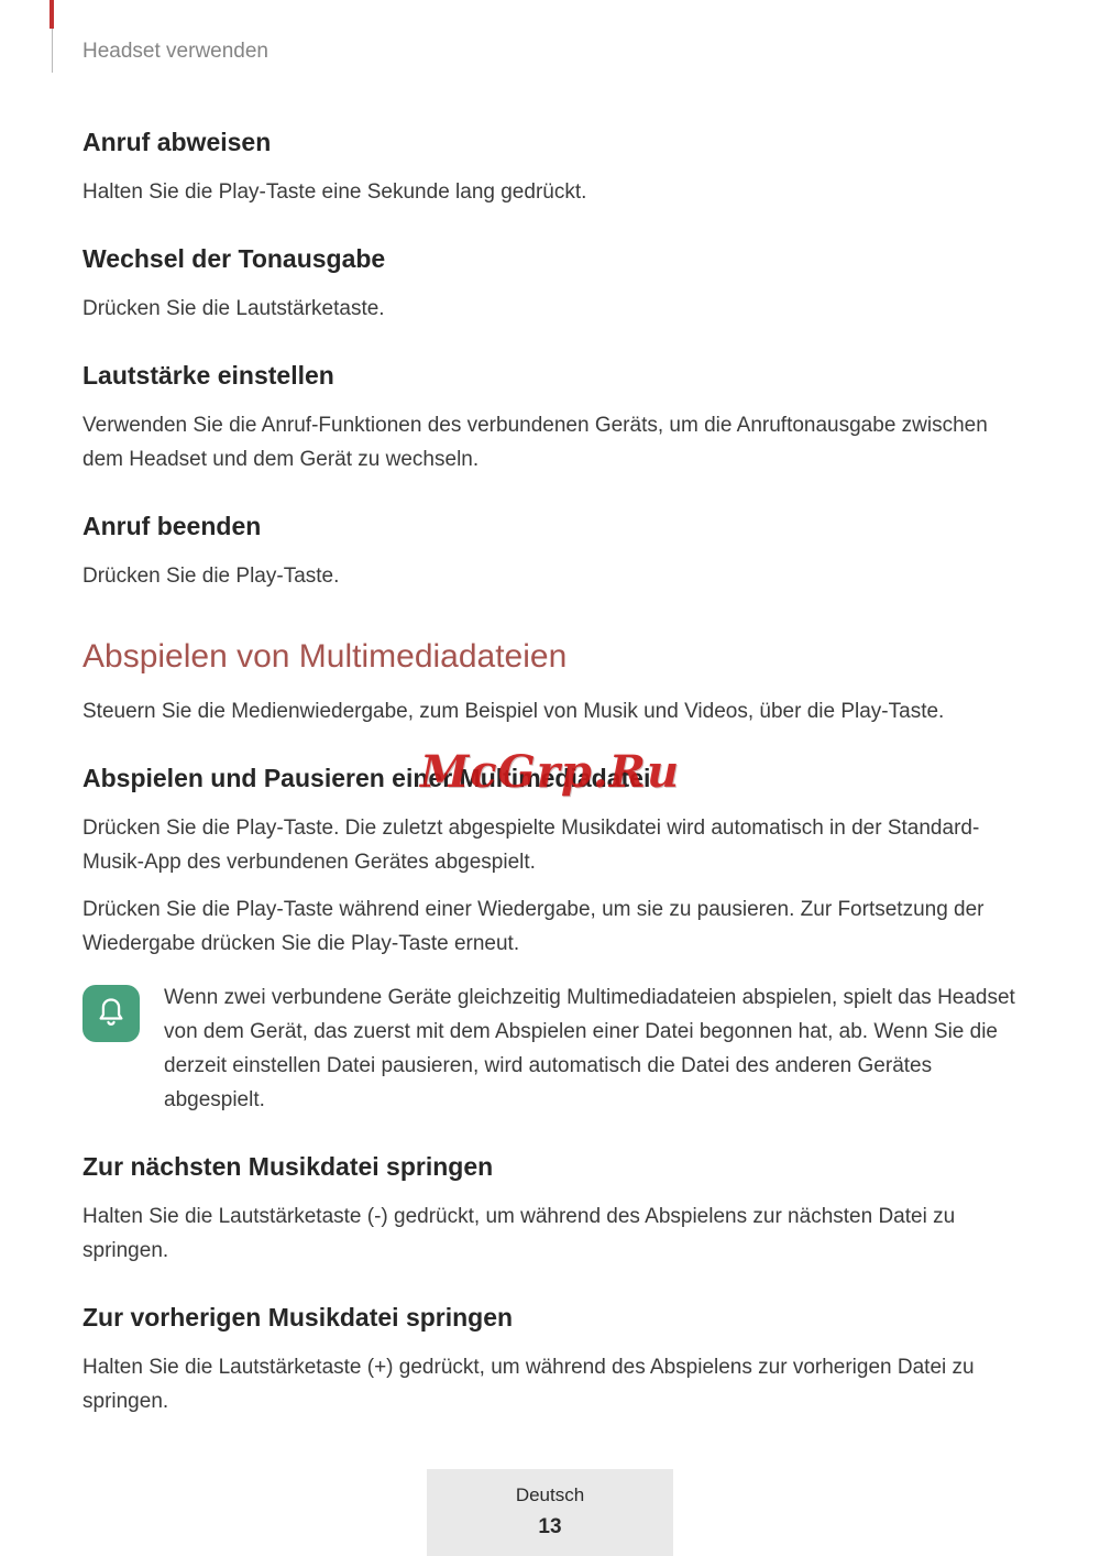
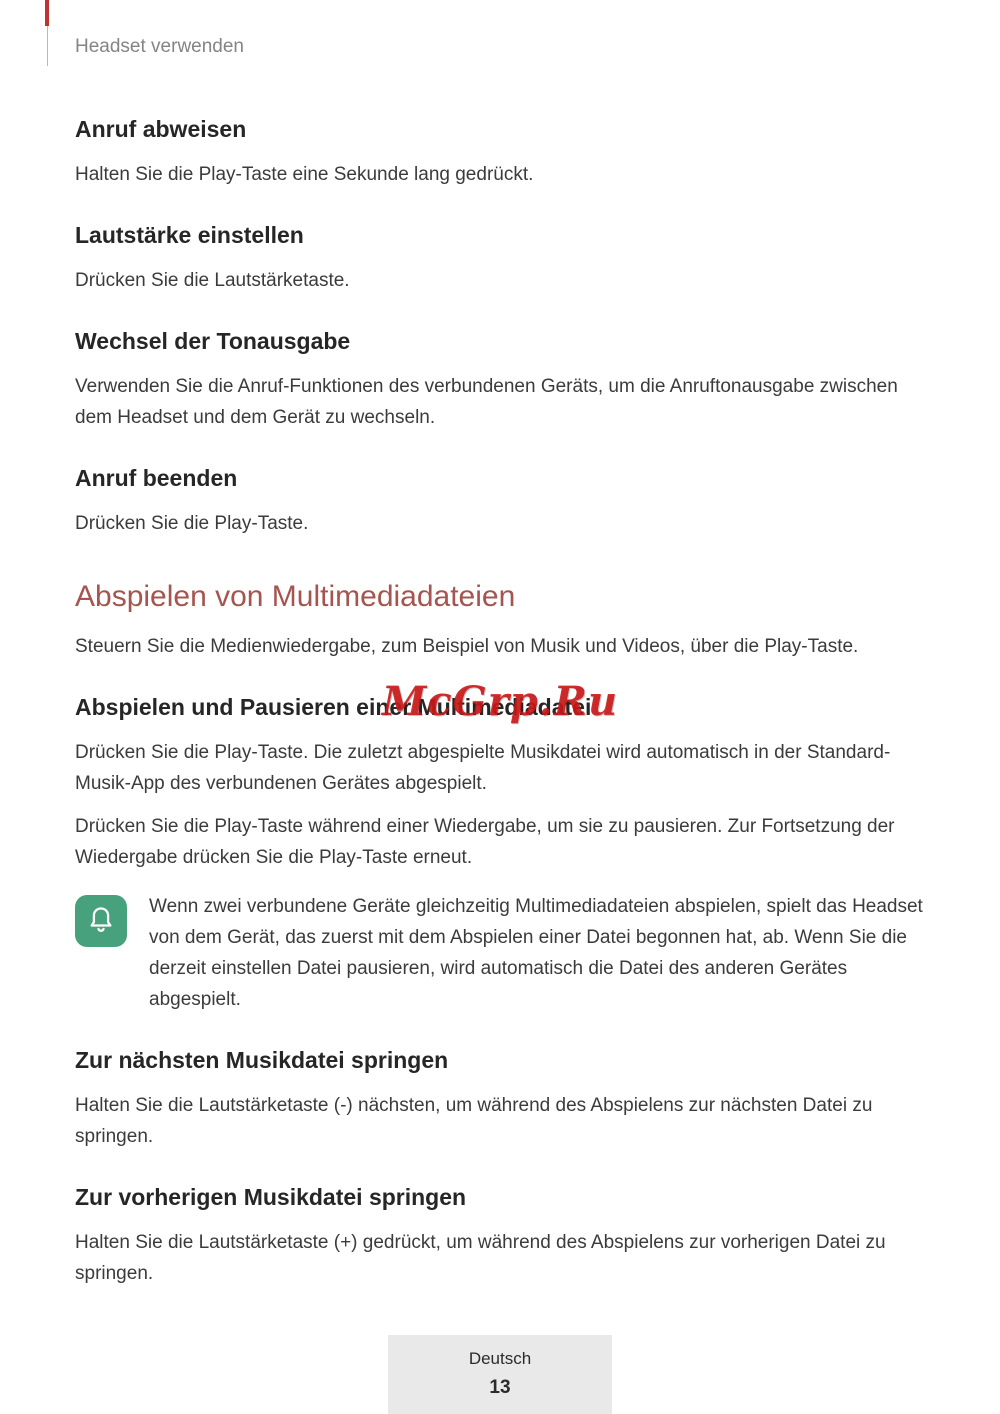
  Headset verwenden
  Anruf abweisen
  Halten Sie die Play-Taste eine Sekunde lang gedrückt.
- Wechsel der Tonausgabe
+ Lautstärke einstellen
  Drücken Sie die Lautstärketaste.
- Lautstärke einstellen
+ Wechsel der Tonausgabe
  Verwenden Sie die Anruf-Funktionen des verbundenen Geräts, um die Anruftonausgabe zwischen dem Headset und dem Gerät zu wechseln.
  Anruf beenden
  Drücken Sie die Play-Taste.
  Abspielen von Multimediadateien
  Steuern Sie die Medienwiedergabe, zum Beispiel von Musik und Videos, über die Play-Taste.
  Abspielen und Pausieren einer Multimediadatei
  Drücken Sie die Play-Taste. Die zuletzt abgespielte Musikdatei wird automatisch in der Standard-Musik-App des verbundenen Gerätes abgespielt.
  Drücken Sie die Play-Taste während einer Wiedergabe, um sie zu pausieren. Zur Fortsetzung der Wiedergabe drücken Sie die Play-Taste erneut.
  Wenn zwei verbundene Geräte gleichzeitig Multimediadateien abspielen, spielt das Headset von dem Gerät, das zuerst mit dem Abspielen einer Datei begonnen hat, ab. Wenn Sie die derzeit einstellen Datei pausieren, wird automatisch die Datei des anderen Gerätes abgespielt.
  Zur nächsten Musikdatei springen
- Halten Sie die Lautstärketaste (-) gedrückt, um während des Abspielens zur nächsten Datei zu springen.
+ Halten Sie die Lautstärketaste (-) nächsten, um während des Abspielens zur nächsten Datei zu springen.
  Zur vorherigen Musikdatei springen
  Halten Sie die Lautstärketaste (+) gedrückt, um während des Abspielens zur vorherigen Datei zu springen.
  McGrp.Ru
  Deutsch
  13
